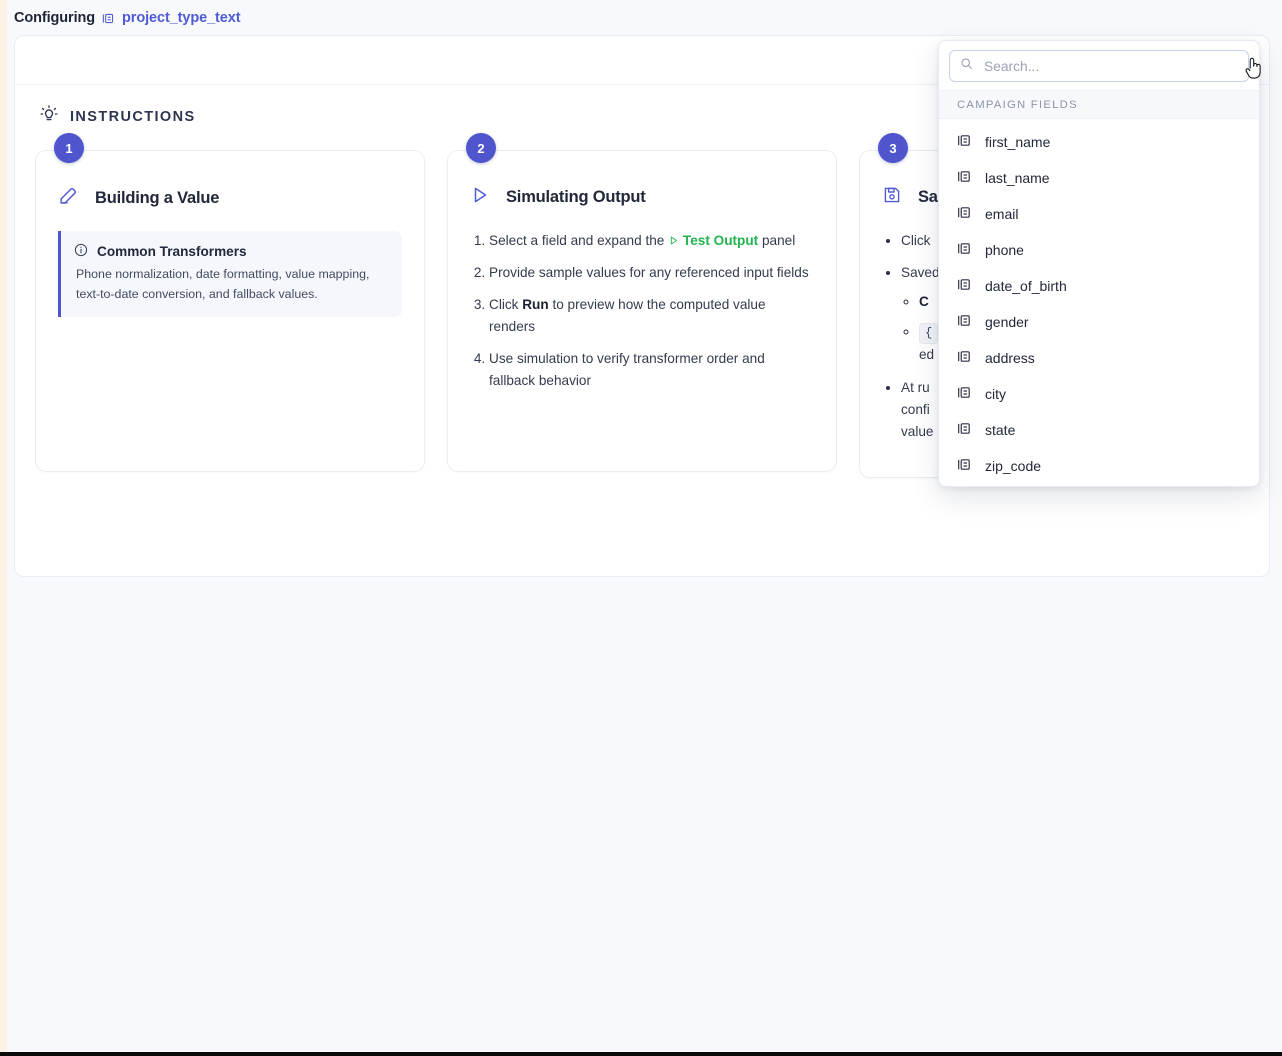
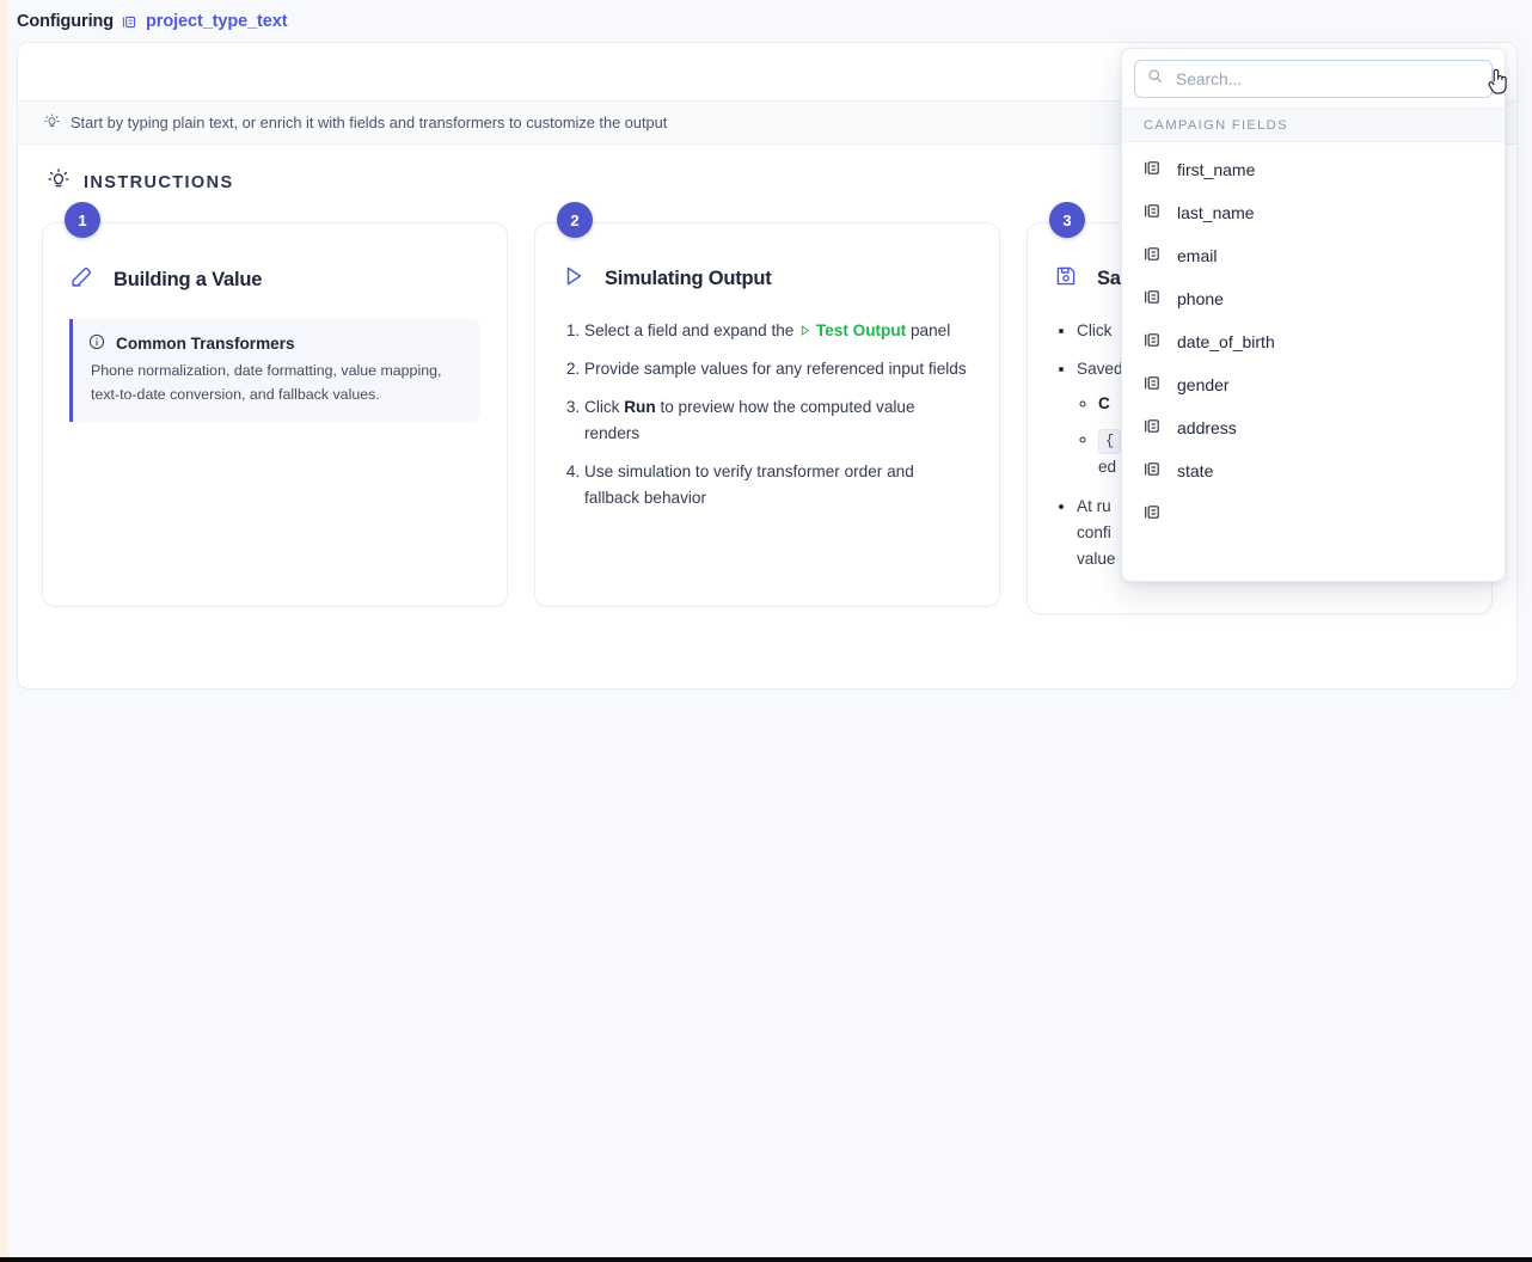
  Configuring
  project_type_text
+ Start by typing plain text, or enrich it with fields and transformers to customize the output
  INSTRUCTIONS
  1
  Building a Value
  Common Transformers
  Phone normalization, date formatting, value mapping, text-to-date conversion, and fallback values.
  2
  Simulating Output
  Select a field and expand the Test Output panel
  Provide sample values for any referenced input fields
  Click Run to preview how the computed value renders
  Use simulation to verify transformer order and fallback behavior
  3
  Sa
  Click
  Saved
  C
  {
  ed
  At ru
  confi
  value
  Search...
  CAMPAIGN FIELDS
  first_name
  last_name
  email
  phone
  date_of_birth
  gender
  address
- city
  state
- zip_code
